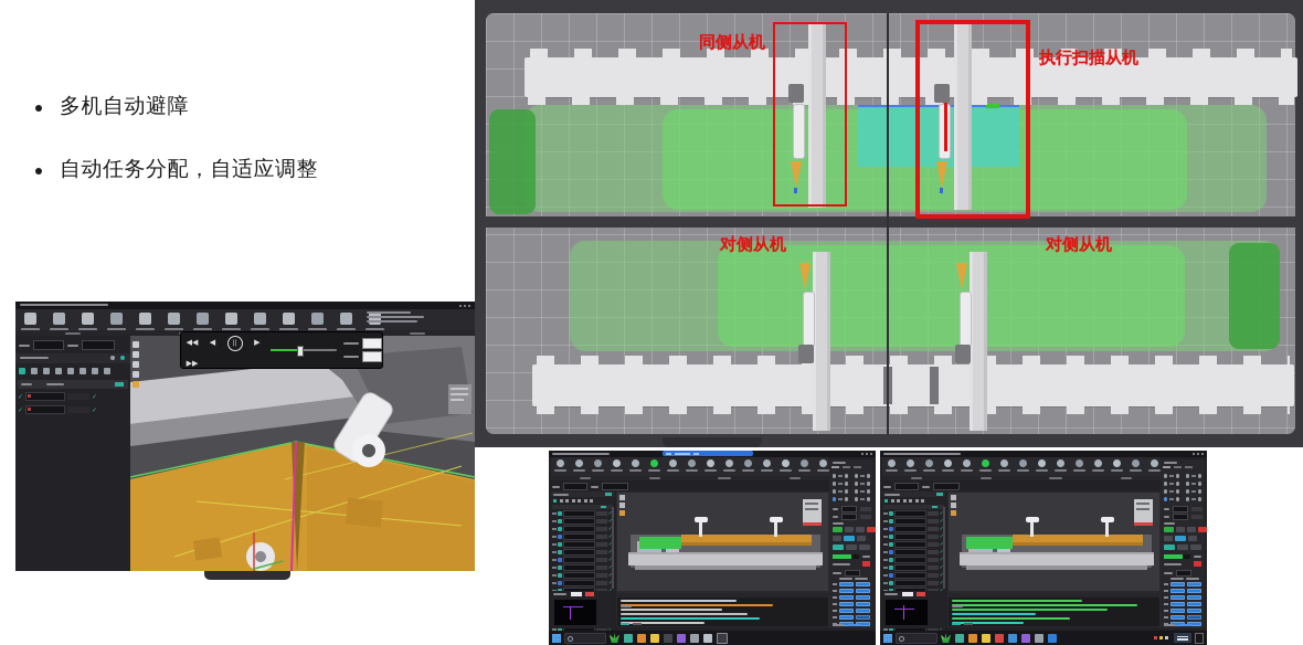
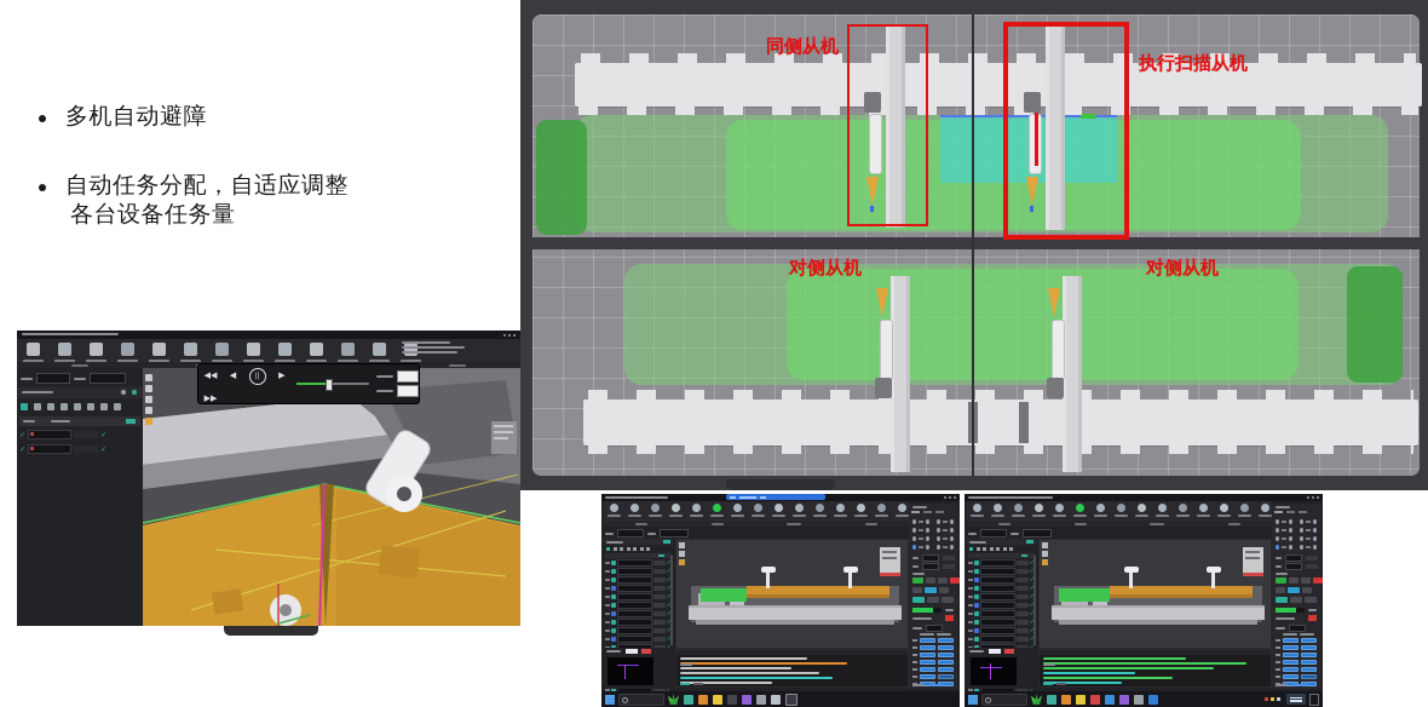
  多机自动避障
  自动任务分配，自适应调整
+ 各台设备任务量
  同侧从机
  执行扫描从机
  对侧从机
  对侧从机
  ◀◀ ◀ ▶ ▶▶
